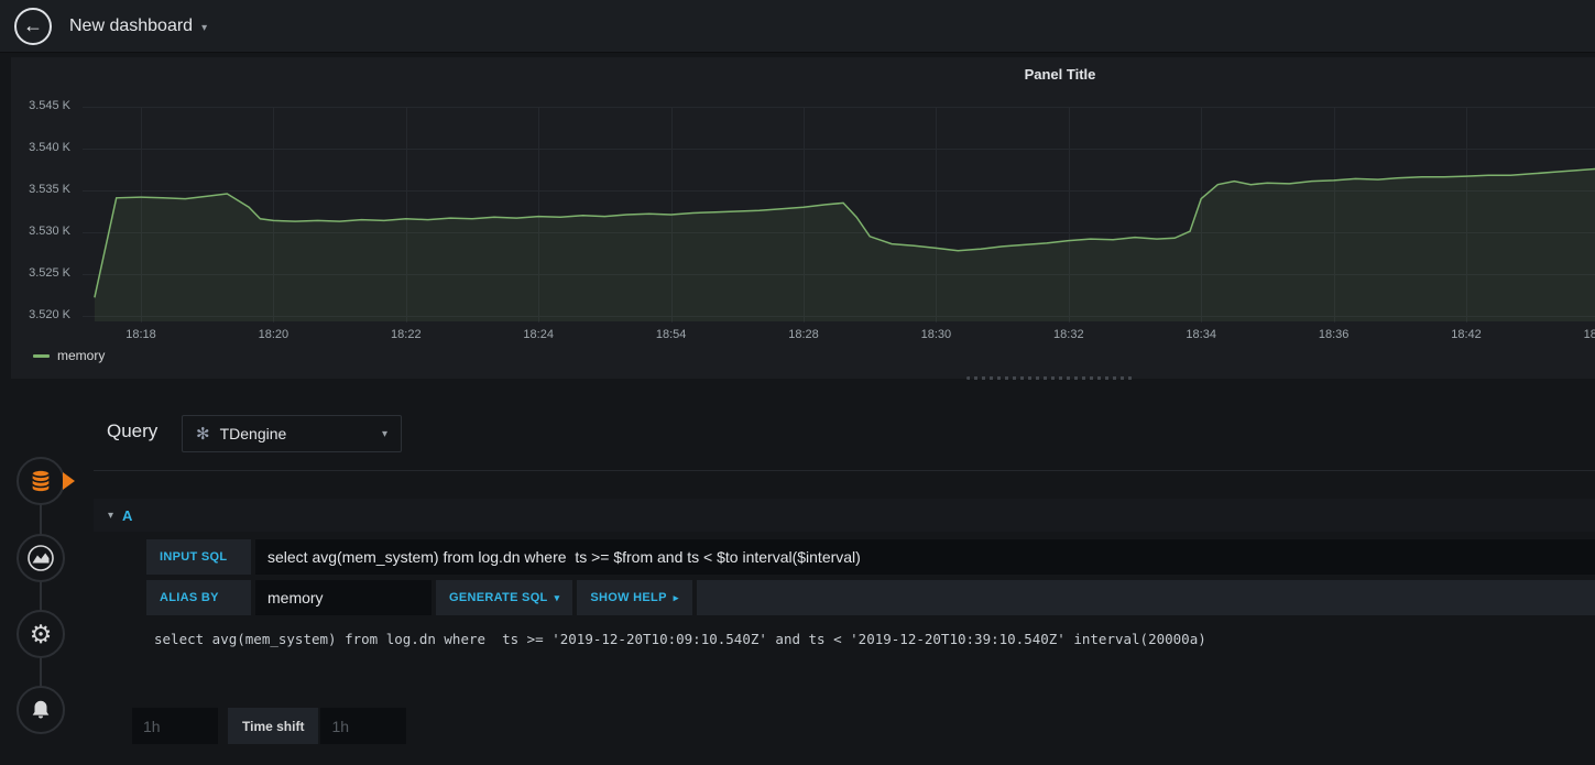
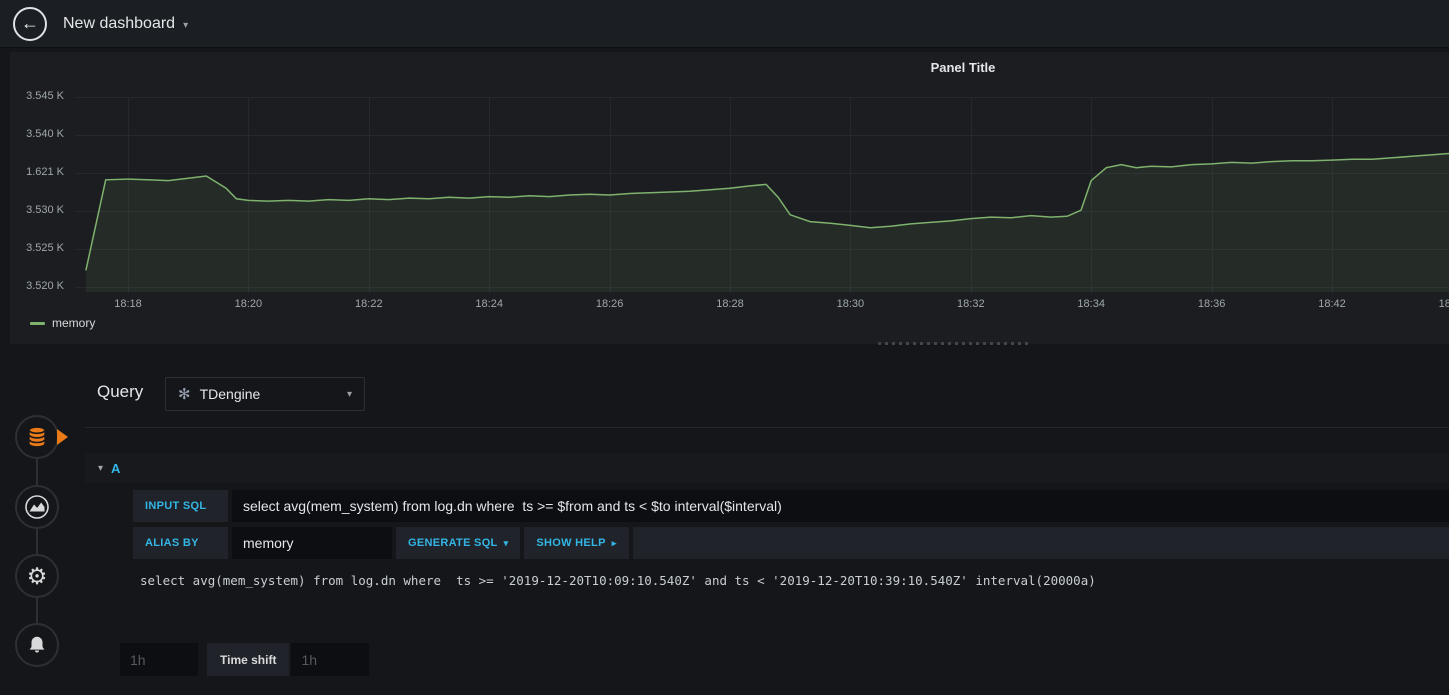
  ←
  New dashboard
  ▾
  Panel Title
  memory
  3.545 K
  3.540 K
- 3.535 K
+ 1.621 K
  3.530 K
  3.525 K
  3.520 K
  18:18
  18:20
  18:22
  18:24
- 18:54
+ 18:26
  18:28
  18:30
  18:32
  18:34
  18:36
  18:42
  ⚙
  Query
  ✻
  TDengine
  ▾
  ▾
  A
  INPUT SQL
  select avg(mem_system) from log.dn where ts >= $from and ts < $to interval($interval)
  ALIAS BY
  memory
  GENERATE SQL
  ▾
  SHOW HELP
  ▸
  select avg(mem_system) from log.dn where ts >= '2019-12-20T10:09:10.540Z' and ts < '2019-12-20T10:39:10.540Z' interval(20000a)
  1h
  Time shift
  1h
